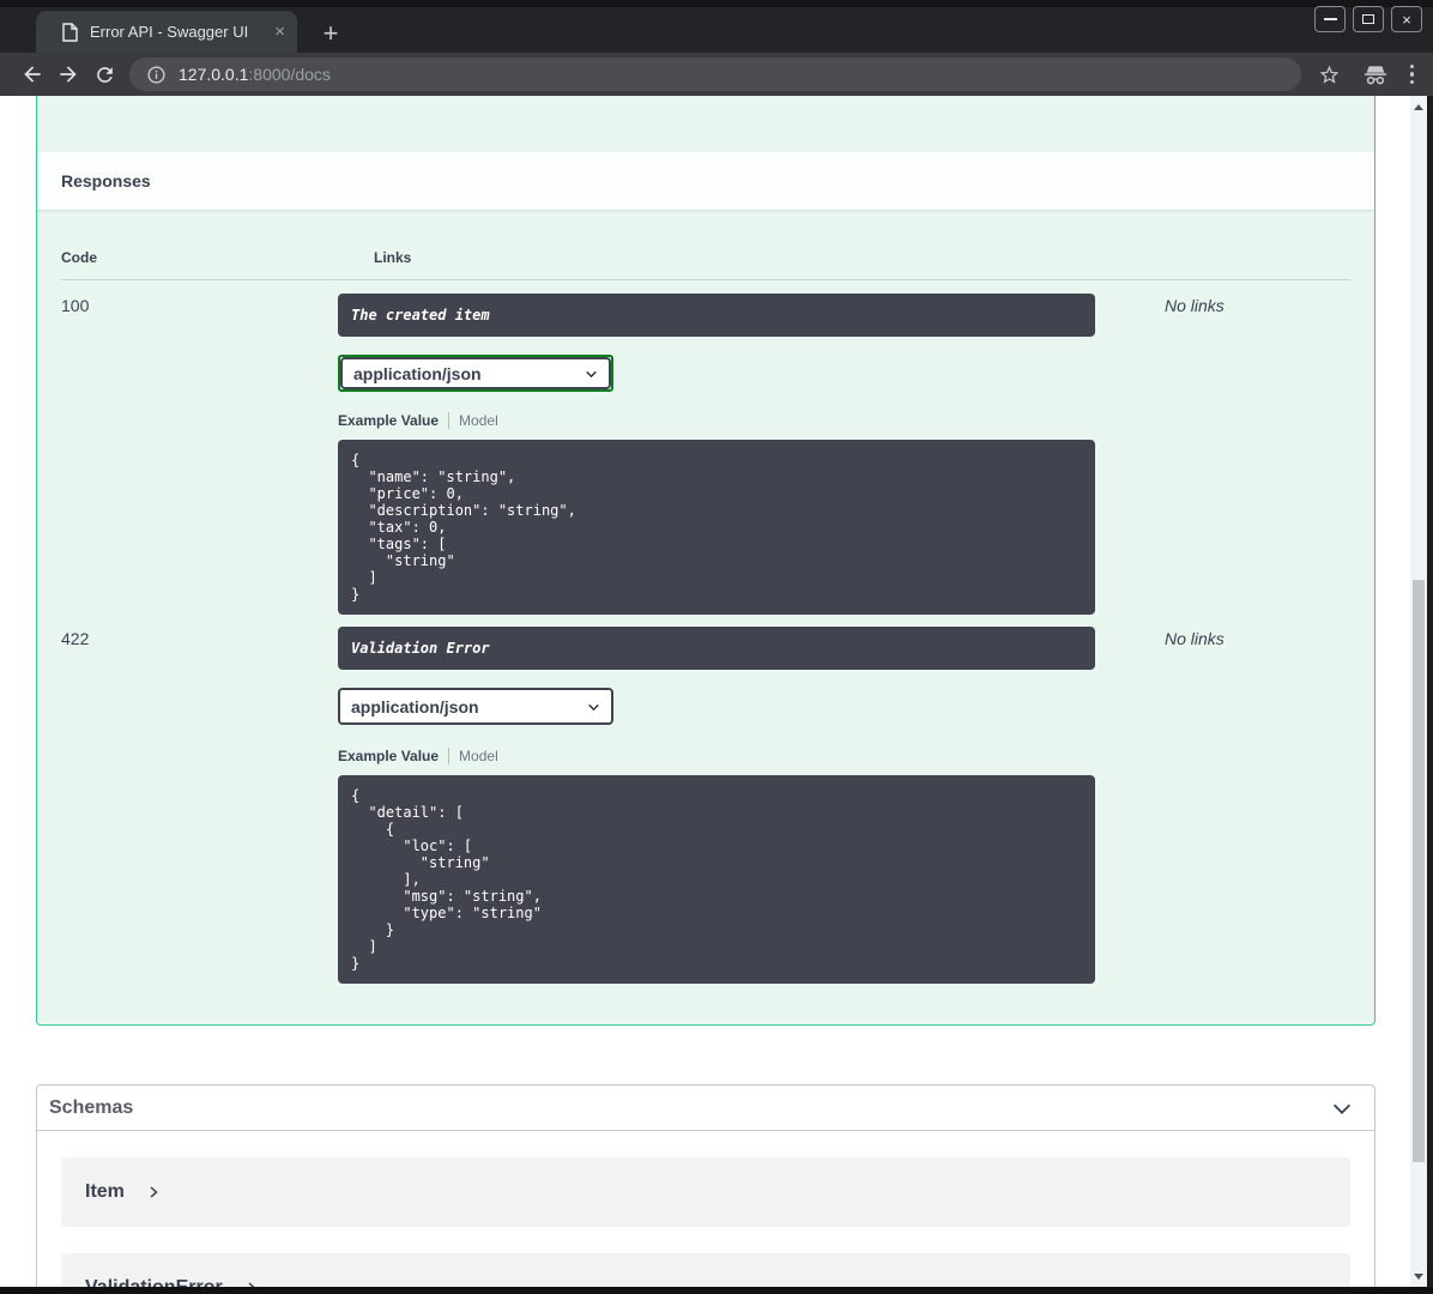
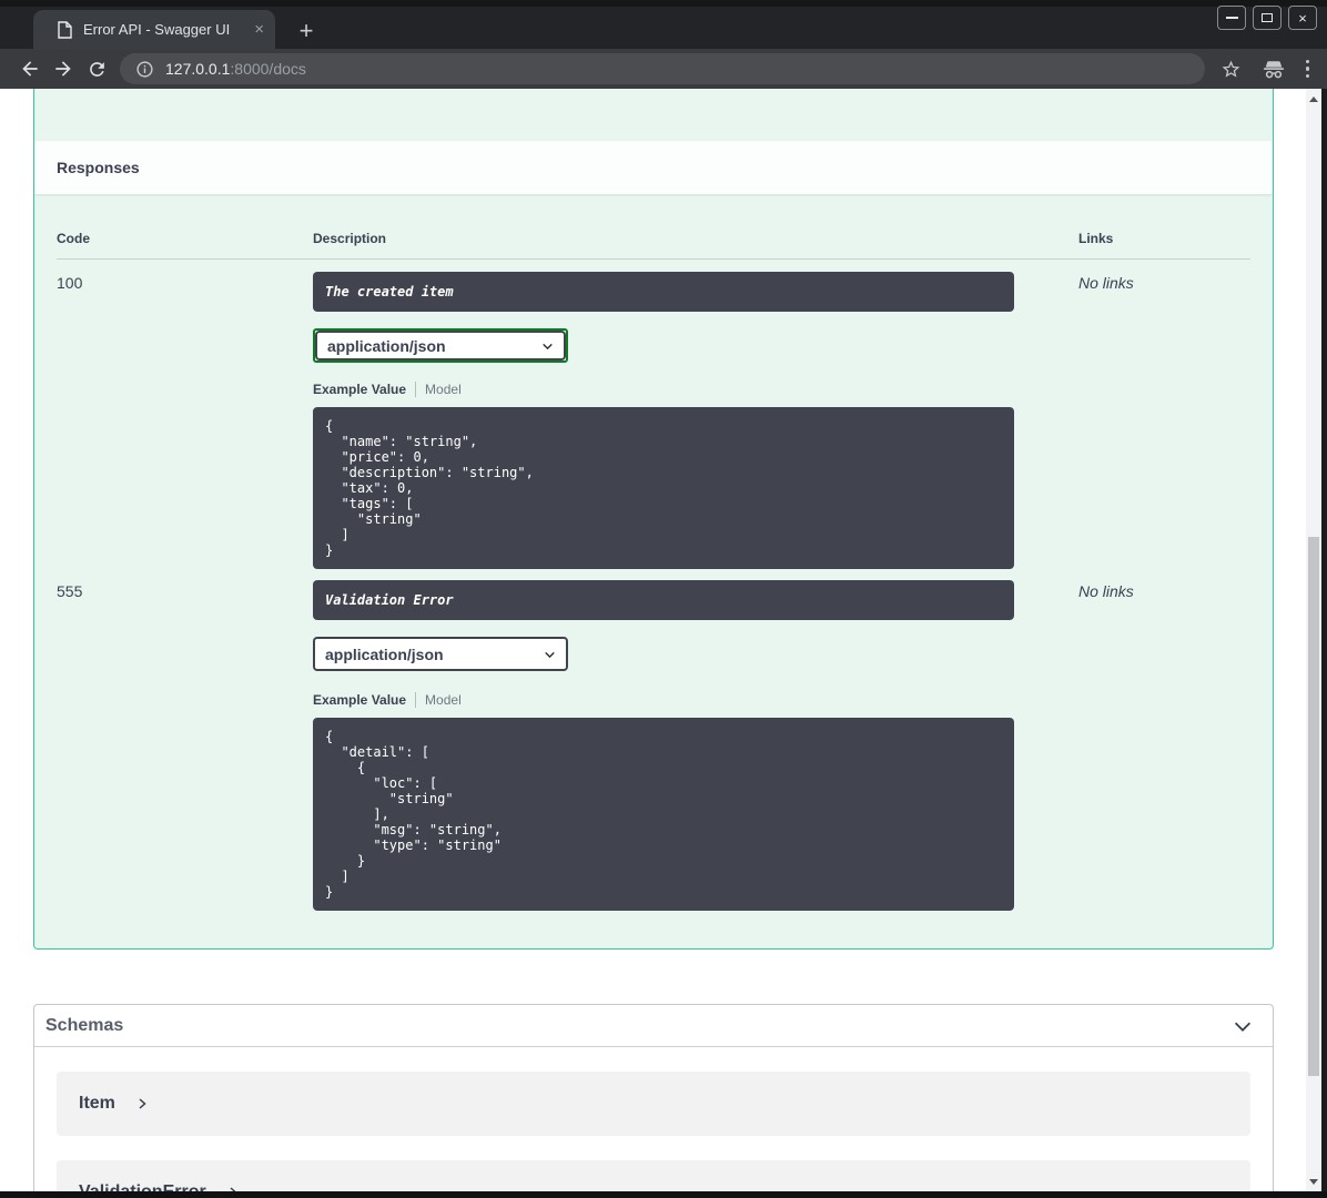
  Error API - Swagger UI
  ×
  +
  ×
  127.0.0.1:8000/docs
  Responses
  Code
+ Description
  Links
  100
  The created item
  application/json
  Example Value
  Model
  {
  "name": "string",
  "price": 0,
  "description": "string",
  "tax": 0,
  "tags": [
  "string"
  ]
  }
  No links
- 422
+ 555
  Validation Error
  application/json
  Example Value
  Model
  {
  "detail": [
  {
  "loc": [
  "string"
  ],
  "msg": "string",
  "type": "string"
  }
  ]
  }
  No links
  Schemas
  Item
